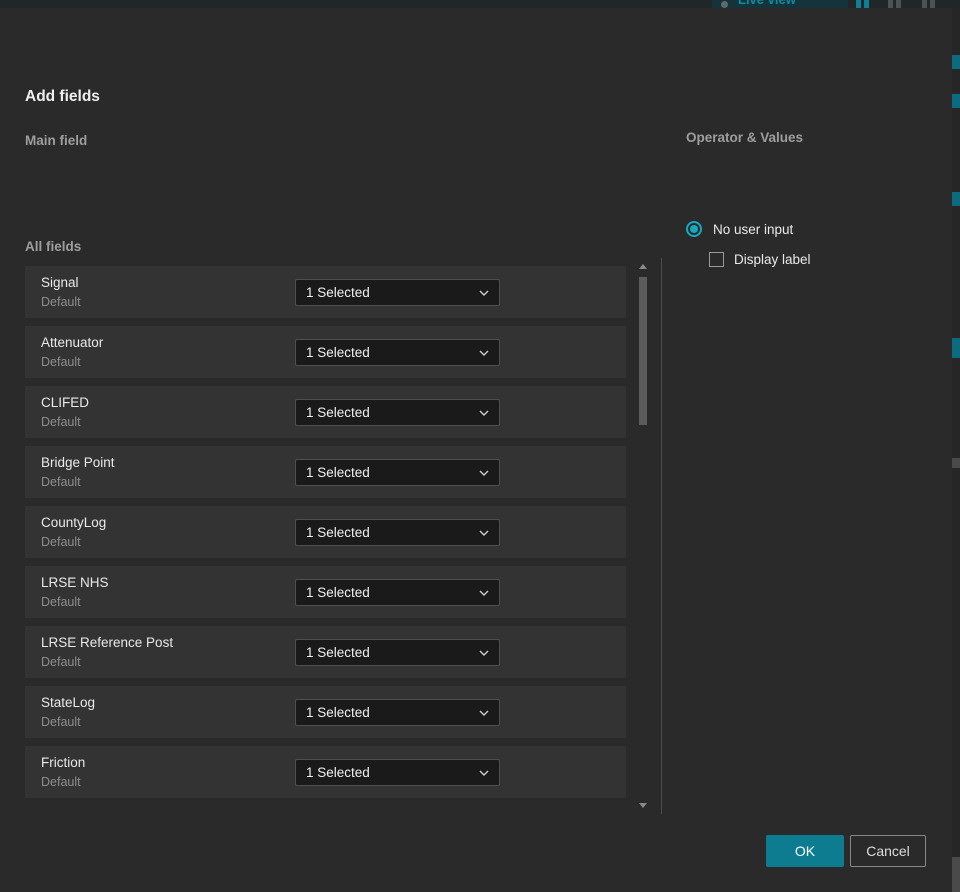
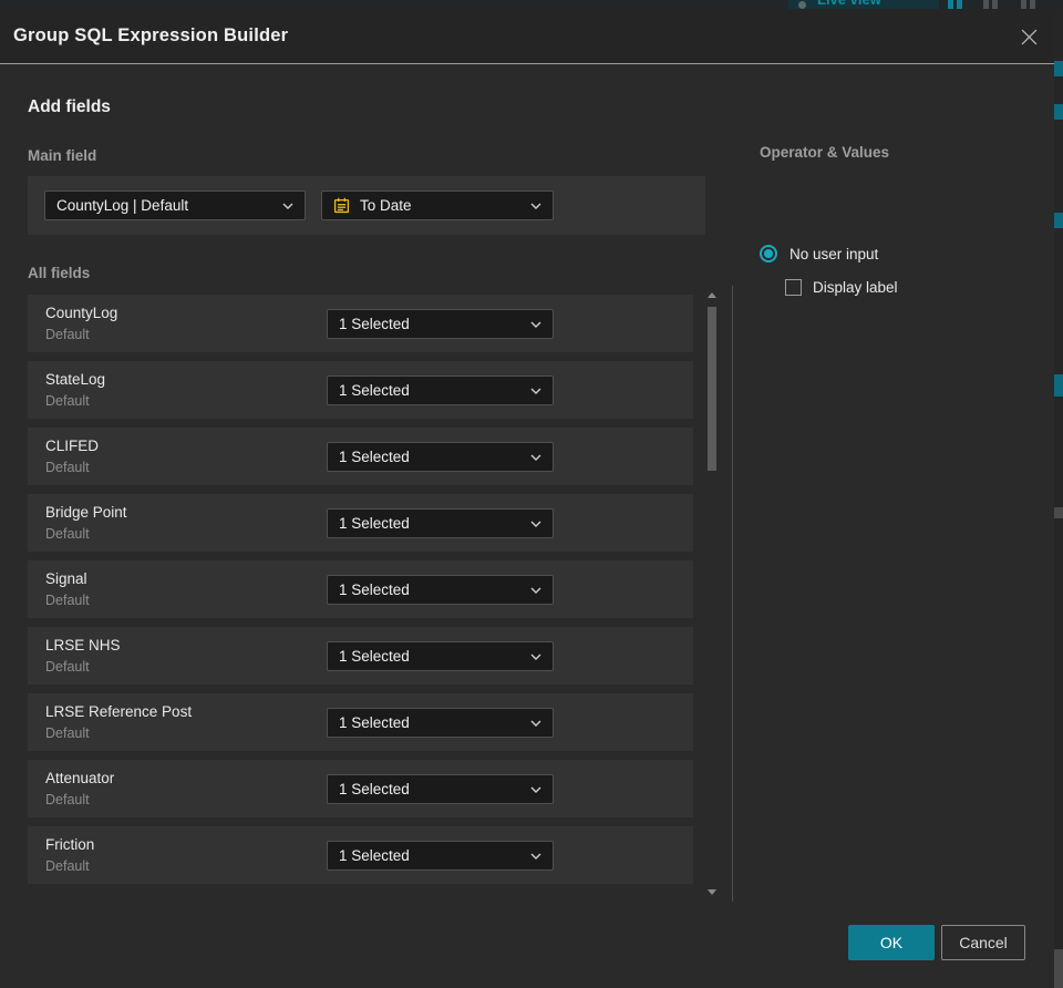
+ Group SQL Expression Builder
  Add fields
  Main field
+ CountyLog | Default
+ To Date
  All fields
- Signal
+ CountyLog
  Default
  1 Selected
- Attenuator
+ StateLog
  Default
  1 Selected
  CLIFED
  Default
  1 Selected
  Bridge Point
  Default
  1 Selected
- CountyLog
+ Signal
  Default
  1 Selected
  LRSE NHS
  Default
  1 Selected
  LRSE Reference Post
  Default
  1 Selected
- StateLog
+ Attenuator
  Default
  1 Selected
  Friction
  Default
  1 Selected
  Operator & Values
  No user input
  Display label
  OK
  Cancel
